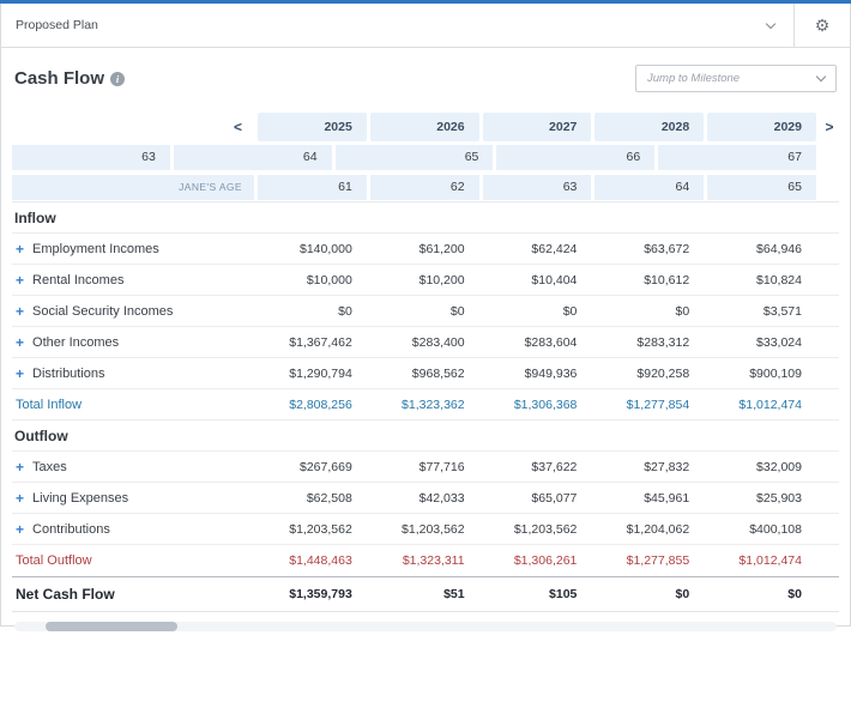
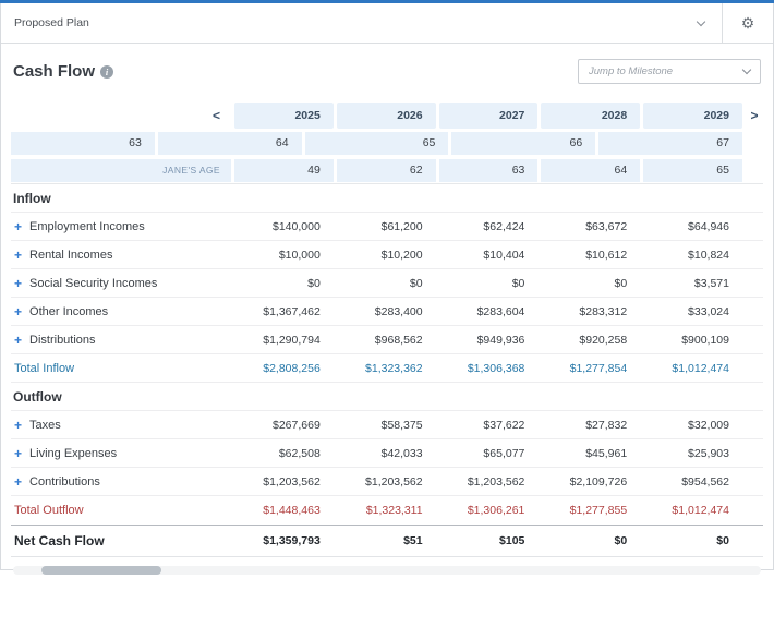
  Proposed Plan
  ⚙
  Cash Flow
  i
  Jump to Milestone
  <
  2025
  2026
  2027
  2028
  2029
  >
  63
  64
  65
  66
  67
  JANE'S AGE
- 61
+ 49
  62
  63
  64
  65
  Inflow
  +
  Employment Incomes
  $140,000
  $61,200
  $62,424
  $63,672
  $64,946
  +
  Rental Incomes
  $10,000
  $10,200
  $10,404
  $10,612
  $10,824
  +
  Social Security Incomes
  $0
  $0
  $0
  $0
  $3,571
  +
  Other Incomes
  $1,367,462
  $283,400
  $283,604
  $283,312
  $33,024
  +
  Distributions
  $1,290,794
  $968,562
  $949,936
  $920,258
  $900,109
  Total Inflow
  $2,808,256
  $1,323,362
  $1,306,368
  $1,277,854
  $1,012,474
  Outflow
  +
  Taxes
  $267,669
- $77,716
+ $58,375
  $37,622
  $27,832
  $32,009
  +
  Living Expenses
  $62,508
  $42,033
  $65,077
  $45,961
  $25,903
  +
  Contributions
  $1,203,562
  $1,203,562
  $1,203,562
- $1,204,062
+ $2,109,726
- $400,108
+ $954,562
  Total Outflow
  $1,448,463
  $1,323,311
  $1,306,261
  $1,277,855
  $1,012,474
  Net Cash Flow
  $1,359,793
  $51
  $105
  $0
  $0
